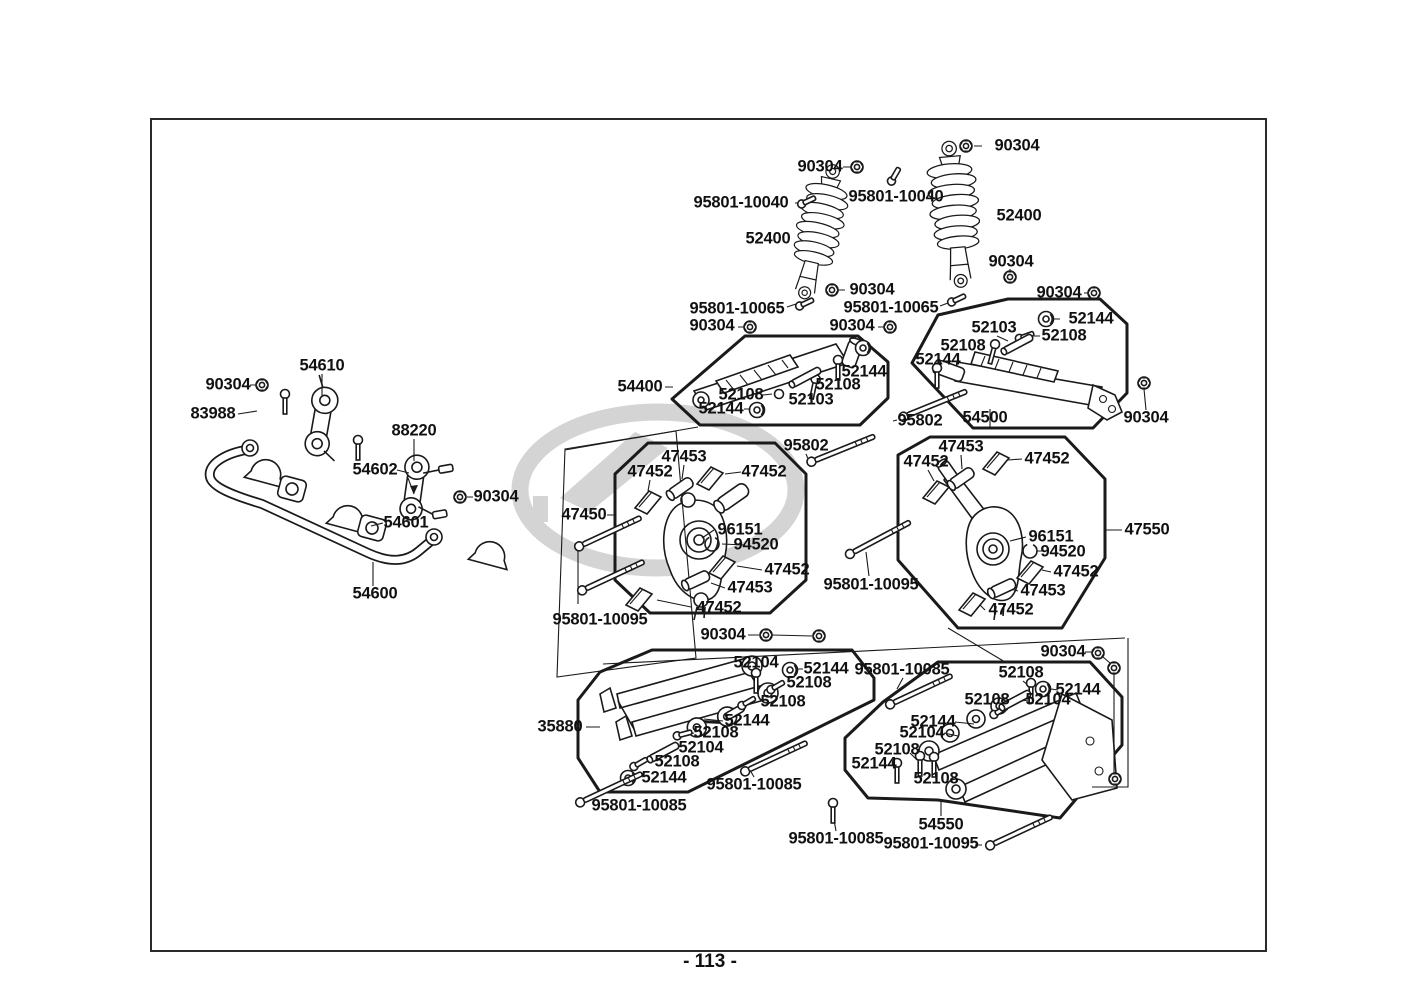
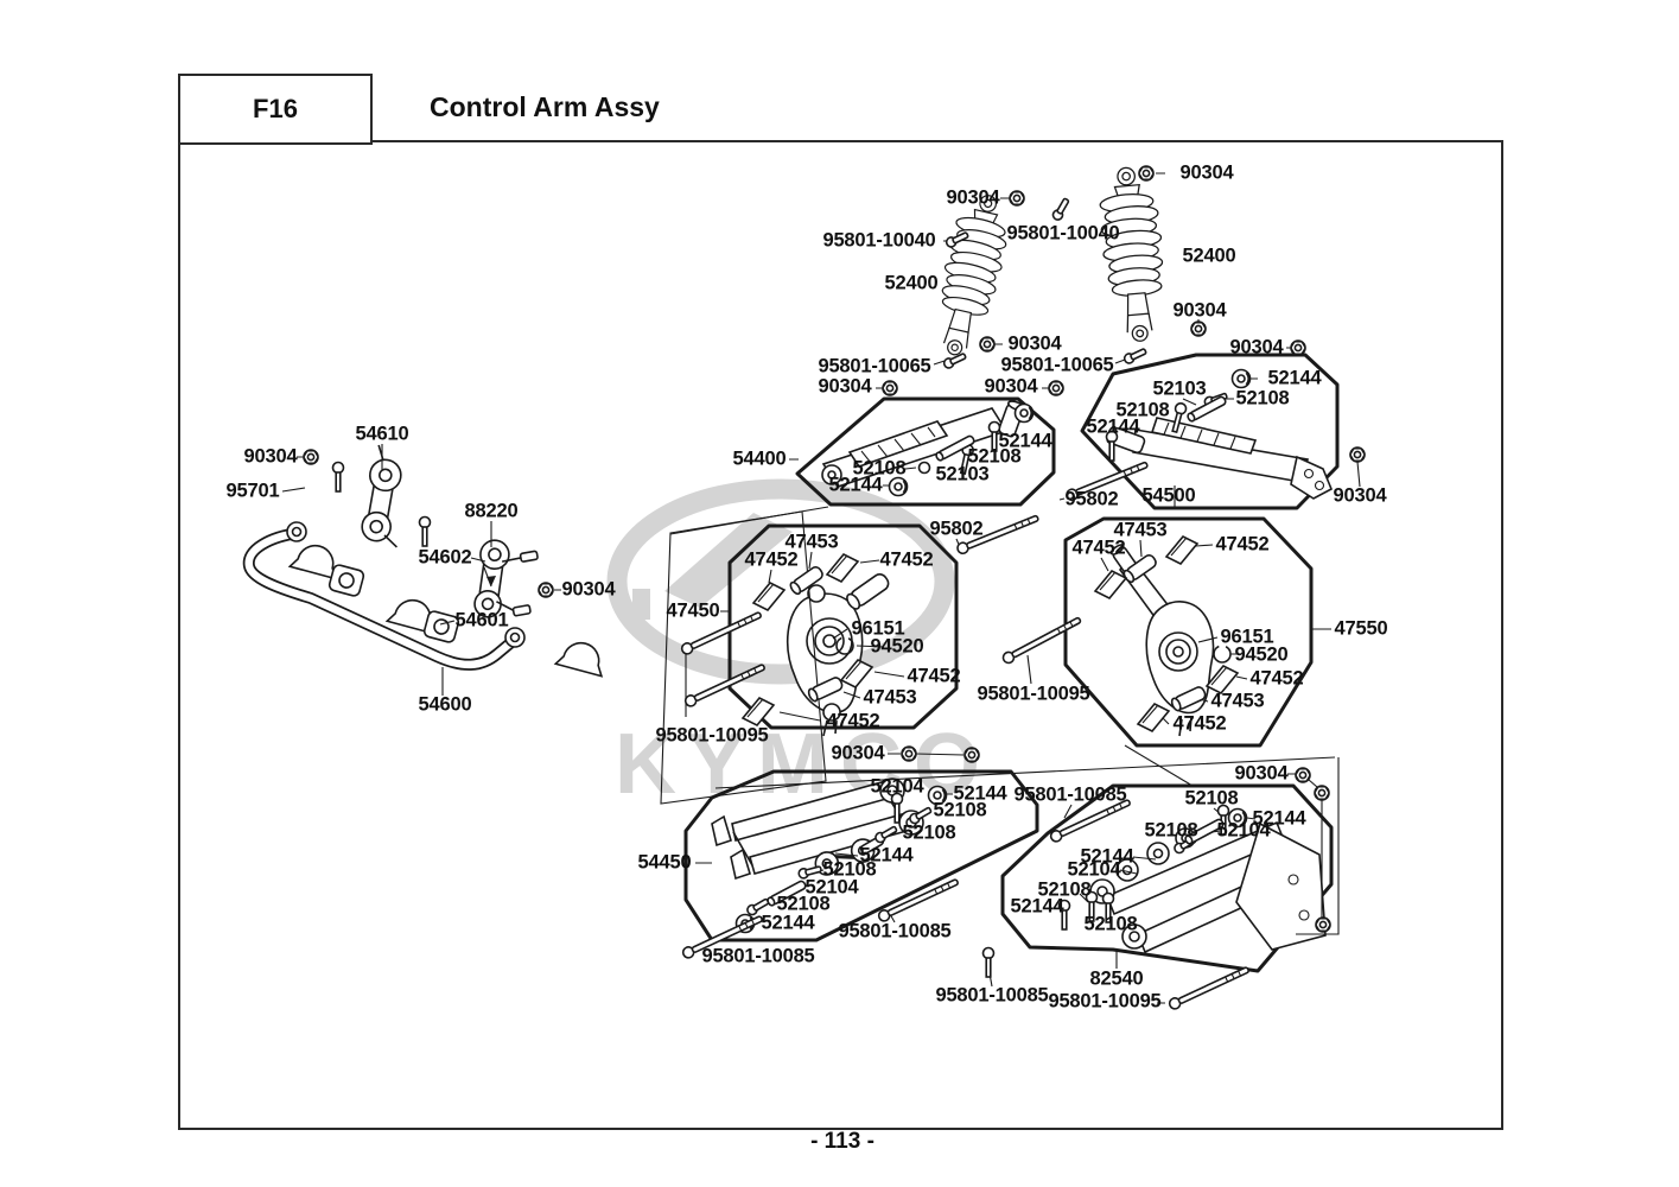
+ F16
+ Control Arm Assy
+ KYMCO
  90304
  90304
  95801-10040
  95801-10040
  52400
  52400
  90304
  90304
  95801-10065
  95801-10065
  90304
  90304
  90304
  90304
  54400
  52144
  52108
  52103
  52108
  52144
  95802
  95802
  52103
  52108
  52144
  52108
  52144
  54500
  54610
  90304
- 83988
+ 95701
  88220
  54602
  54601
  90304
  54600
  47453
  47452
  47452
  47450
  96151
  94520
  47452
  47453
  47452
  95801-10095
  47453
  47452
  47452
  47550
  96151
  94520
  47452
  47453
  47452
  95801-10095
  90304
  52104
  52144
  52108
  52108
  52144
  52108
  52104
  52108
  52144
- 35880
+ 54450
  95801-10085
  95801-10085
  90304
  95801-10085
  52108
  52144
  52108
  52104
  52144
  52104
  52108
  52144
  52108
- 54550
+ 82540
  95801-10095
  95801-10085
  - 113 -
